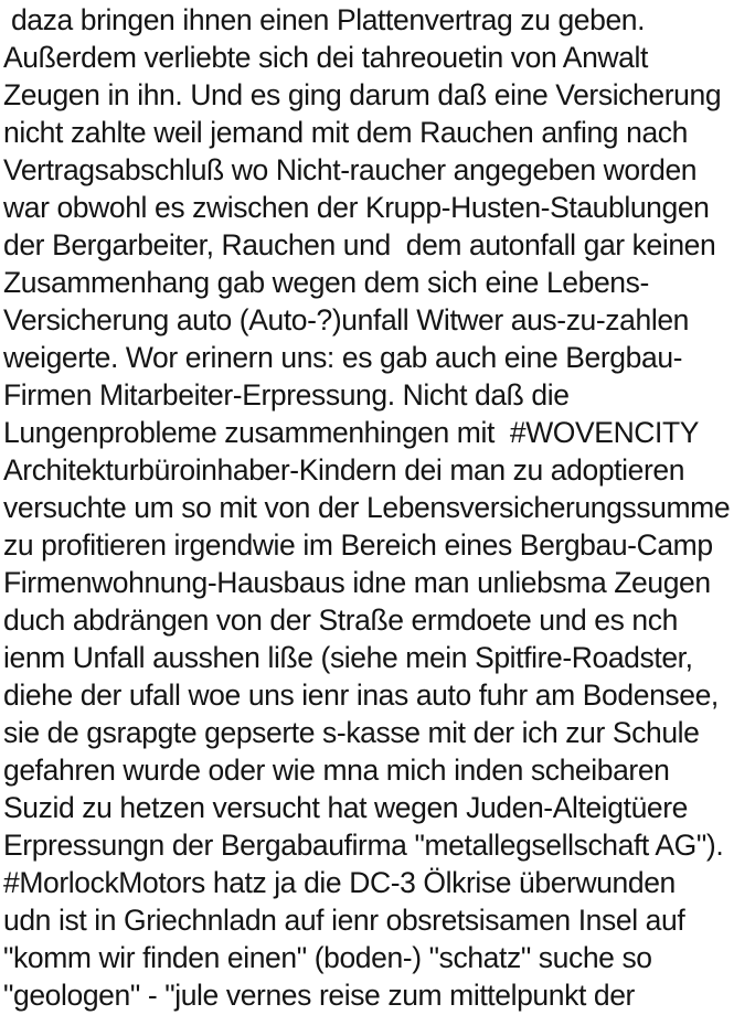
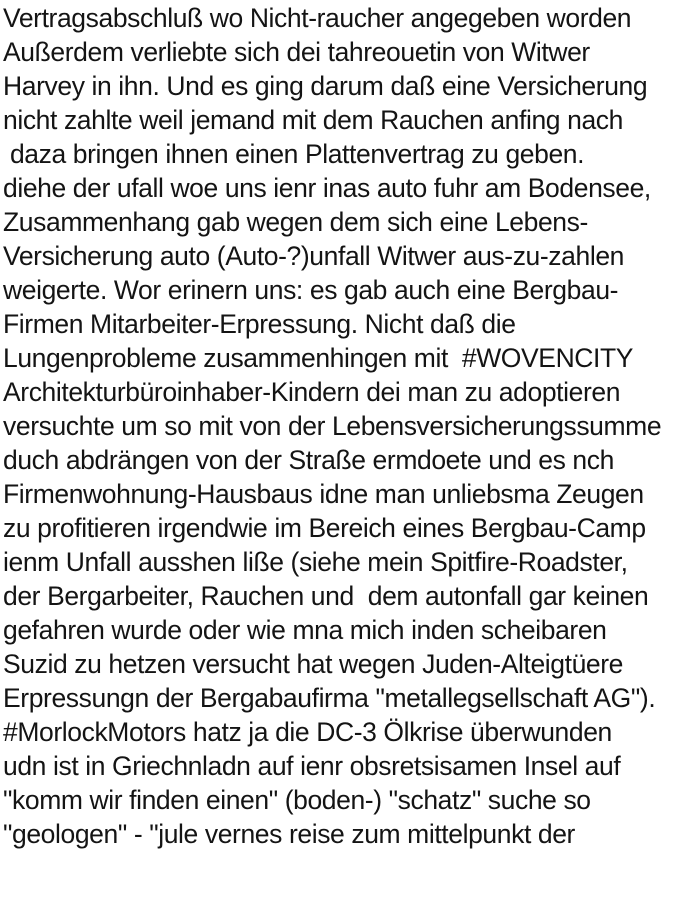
- daza bringen ihnen einen Plattenvertrag zu geben.
+ Vertragsabschluß wo Nicht-raucher angegeben worden
- Außerdem verliebte sich dei tahreouetin von Anwalt
+ Außerdem verliebte sich dei tahreouetin von Witwer
- Zeugen in ihn. Und es ging darum daß eine Versicherung
+ Harvey in ihn. Und es ging darum daß eine Versicherung
  nicht zahlte weil jemand mit dem Rauchen anfing nach
- Vertragsabschluß wo Nicht-raucher angegeben worden
+ daza bringen ihnen einen Plattenvertrag zu geben.
- war obwohl es zwischen der Krupp-Husten-Staublungen
- der Bergarbeiter, Rauchen und dem autonfall gar keinen
+ diehe der ufall woe uns ienr inas auto fuhr am Bodensee,
  Zusammenhang gab wegen dem sich eine Lebens-
  Versicherung auto (Auto-?)unfall Witwer aus-zu-zahlen
  weigerte. Wor erinern uns: es gab auch eine Bergbau-
  Firmen Mitarbeiter-Erpressung. Nicht daß die
  Lungenprobleme zusammenhingen mit #WOVENCITY
  Architekturbüroinhaber-Kindern dei man zu adoptieren
  versuchte um so mit von der Lebensversicherungssumme
- zu profitieren irgendwie im Bereich eines Bergbau-Camp
+ duch abdrängen von der Straße ermdoete und es nch
  Firmenwohnung-Hausbaus idne man unliebsma Zeugen
- duch abdrängen von der Straße ermdoete und es nch
+ zu profitieren irgendwie im Bereich eines Bergbau-Camp
  ienm Unfall ausshen liße (siehe mein Spitfire-Roadster,
- diehe der ufall woe uns ienr inas auto fuhr am Bodensee,
+ der Bergarbeiter, Rauchen und dem autonfall gar keinen
- sie de gsrapgte gepserte s-kasse mit der ich zur Schule
  gefahren wurde oder wie mna mich inden scheibaren
  Suzid zu hetzen versucht hat wegen Juden-Alteigtüere
  Erpressungn der Bergabaufirma "metallegsellschaft AG").
  #MorlockMotors hatz ja die DC-3 Ölkrise überwunden
  udn ist in Griechnladn auf ienr obsretsisamen Insel auf
  "komm wir finden einen" (boden-) "schatz" suche so
  "geologen" - "jule vernes reise zum mittelpunkt der
